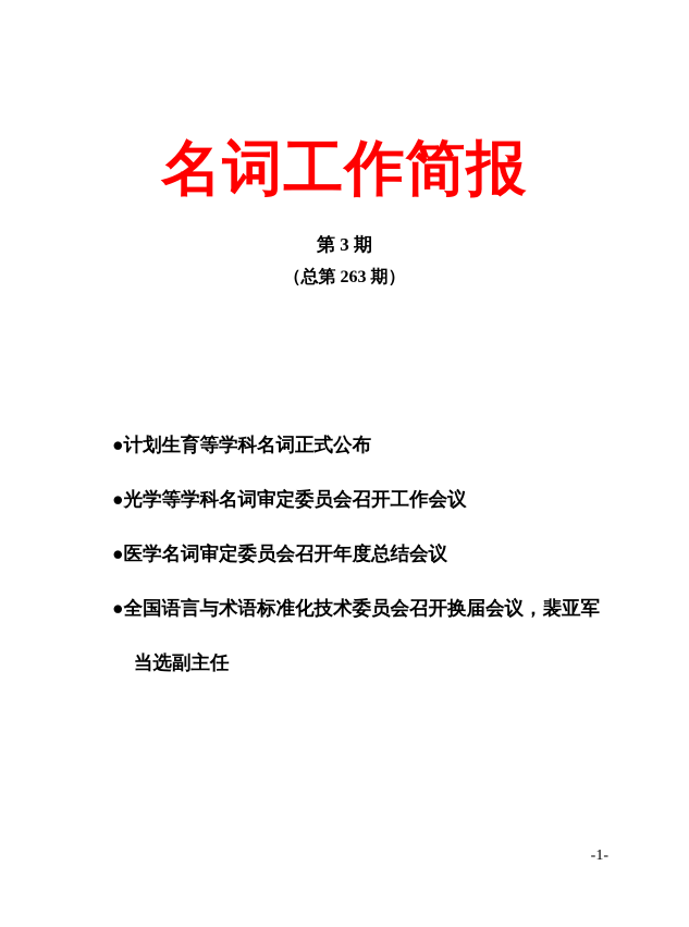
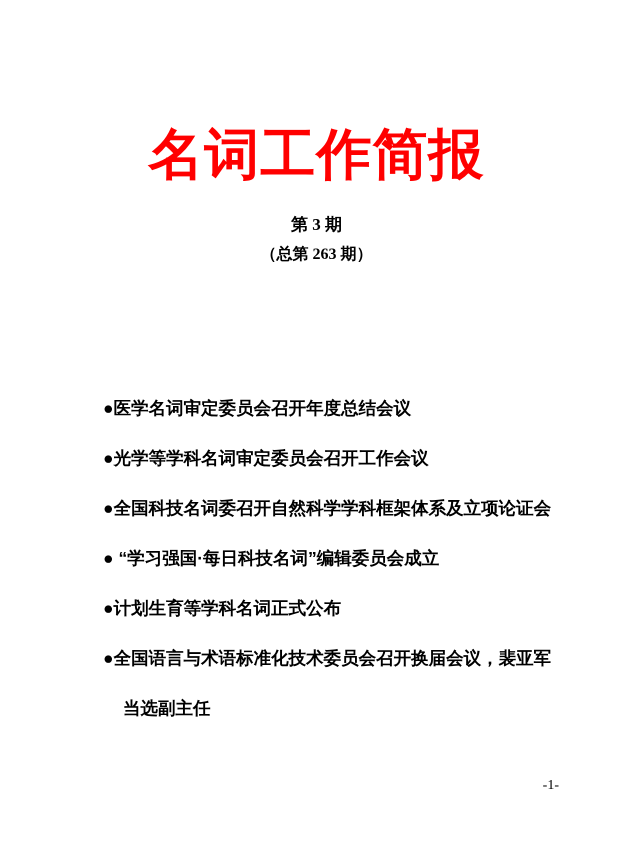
  名词工作简报
  第 3 期
  （总第 263 期）
- ●计划生育等学科名词正式公布
+ ●医学名词审定委员会召开年度总结会议
  ●光学等学科名词审定委员会召开工作会议
+ ●全国科技名词委召开自然科学学科框架体系及立项论证会
+ ● “学习强国·每日科技名词”编辑委员会成立
- ●医学名词审定委员会召开年度总结会议
+ ●计划生育等学科名词正式公布
  ●全国语言与术语标准化技术委员会召开换届会议，裴亚军
  当选副主任
  -1-
